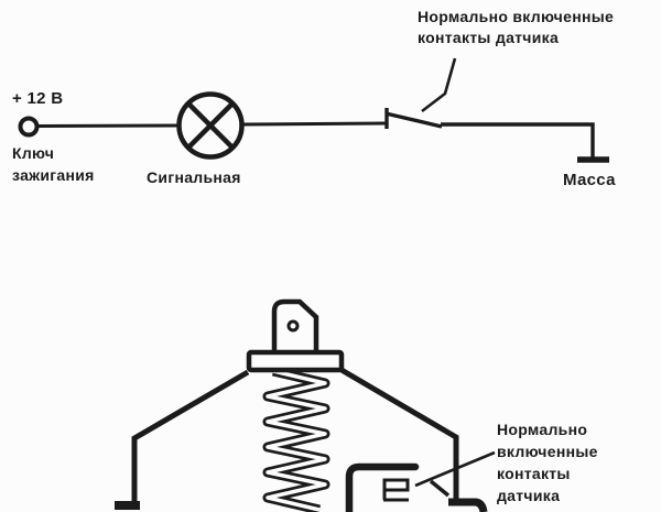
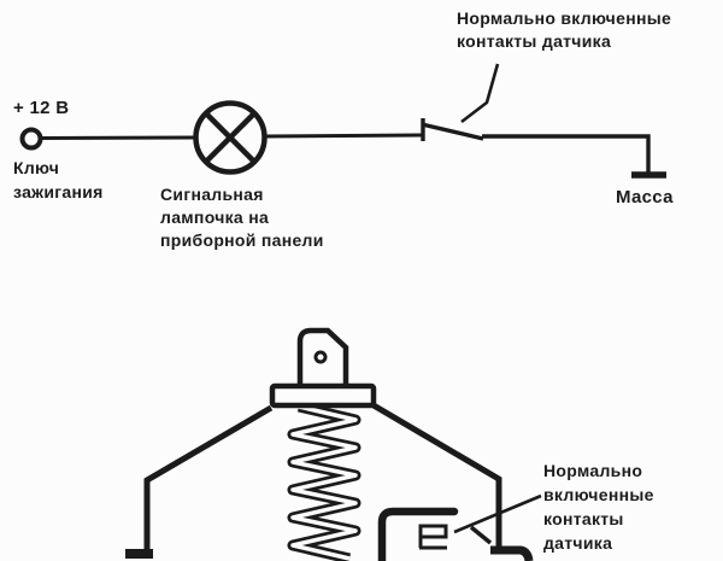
  + 12 В
  Ключ
  зажигания
  Сигнальная
+ лампочка на
+ приборной панели
  Нормально включенные
  контакты датчика
  Масса
  Нормально
  включенные
  контакты
  датчика
